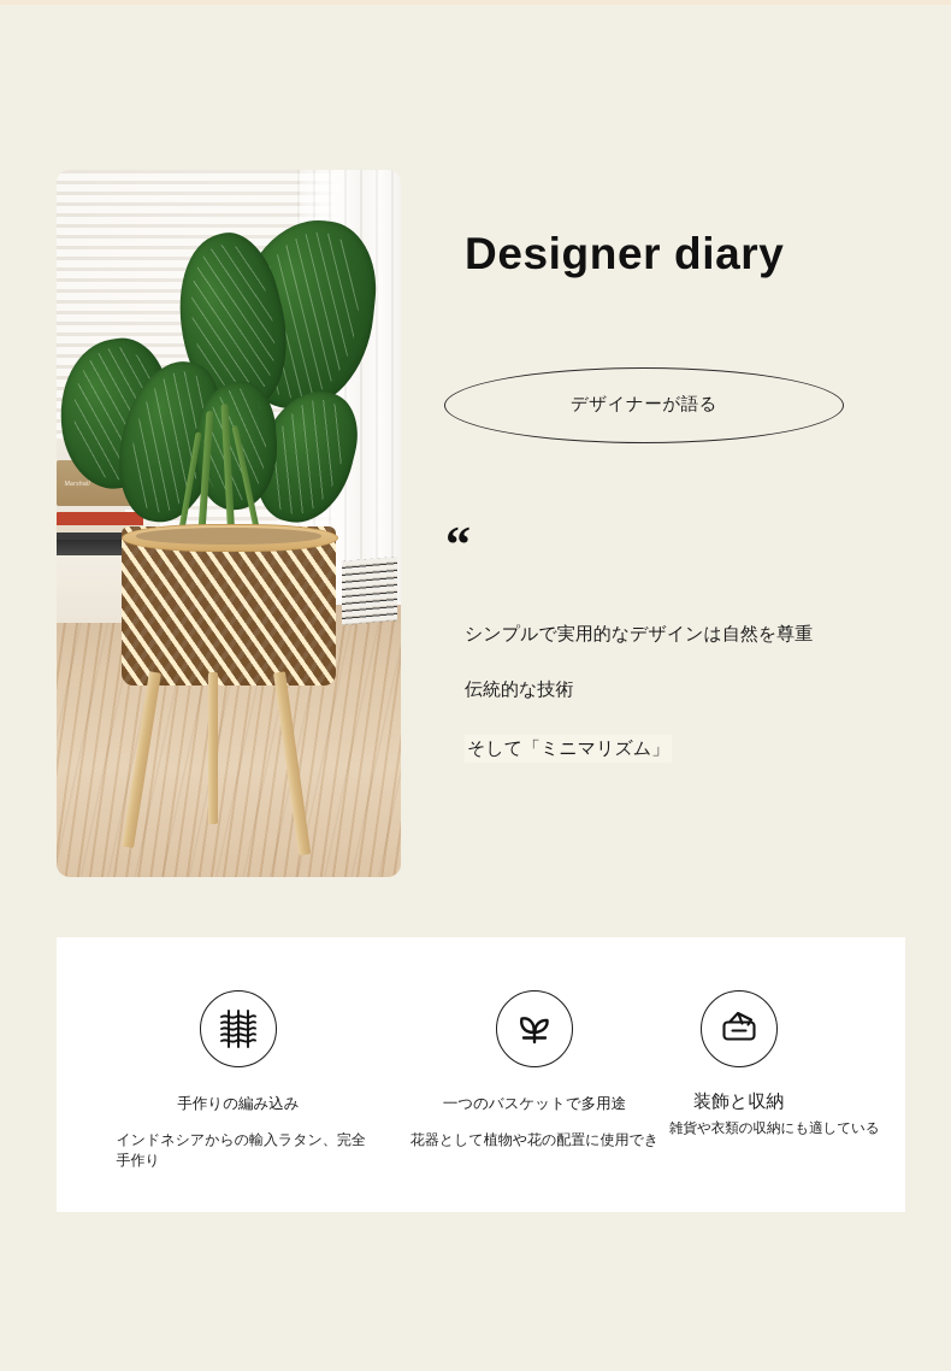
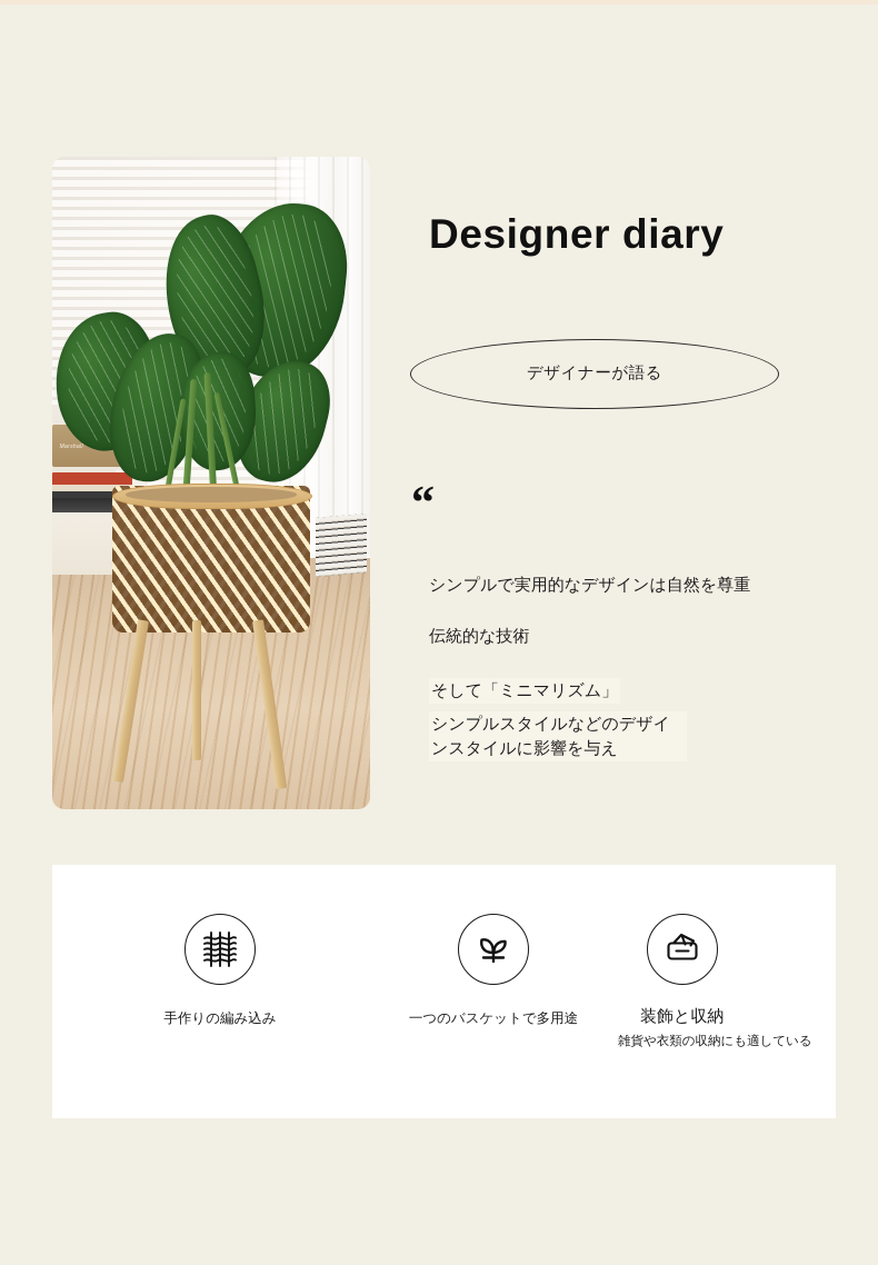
  Designer diary
  デザイナーが語る
  “
  シンプルで実用的なデザインは自然を尊重
  伝統的な技術
  そして「ミニマリズム」
+ シンプルスタイルなどのデザインスタイルに影響を与え
  手作りの編み込み
- インドネシアからの輸入ラタン、完全手作り
  一つのバスケットで多用途
- 花器として植物や花の配置に使用でき
  装飾と収納
  雑貨や衣類の収納にも適している
